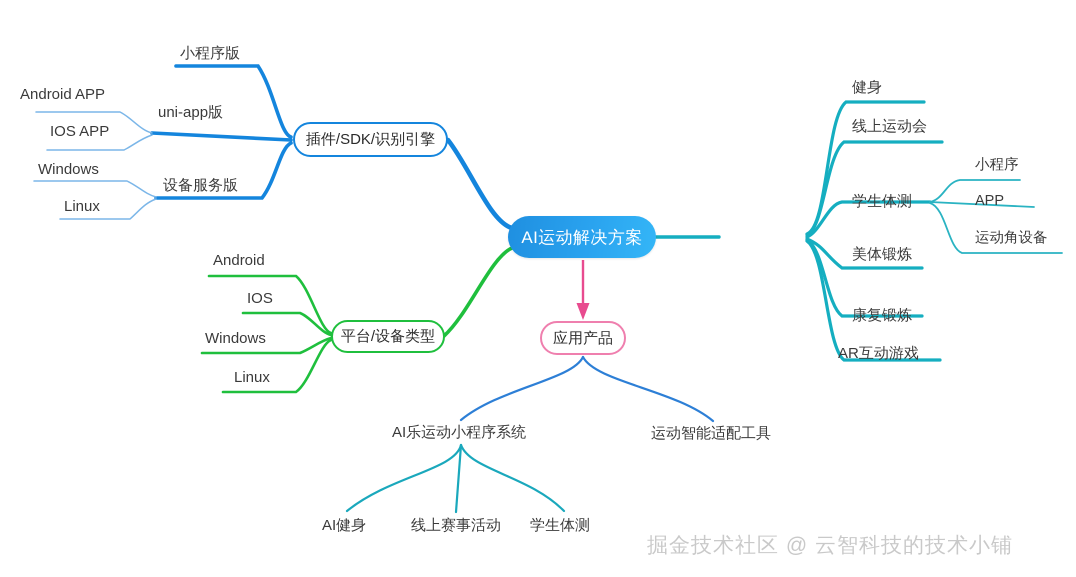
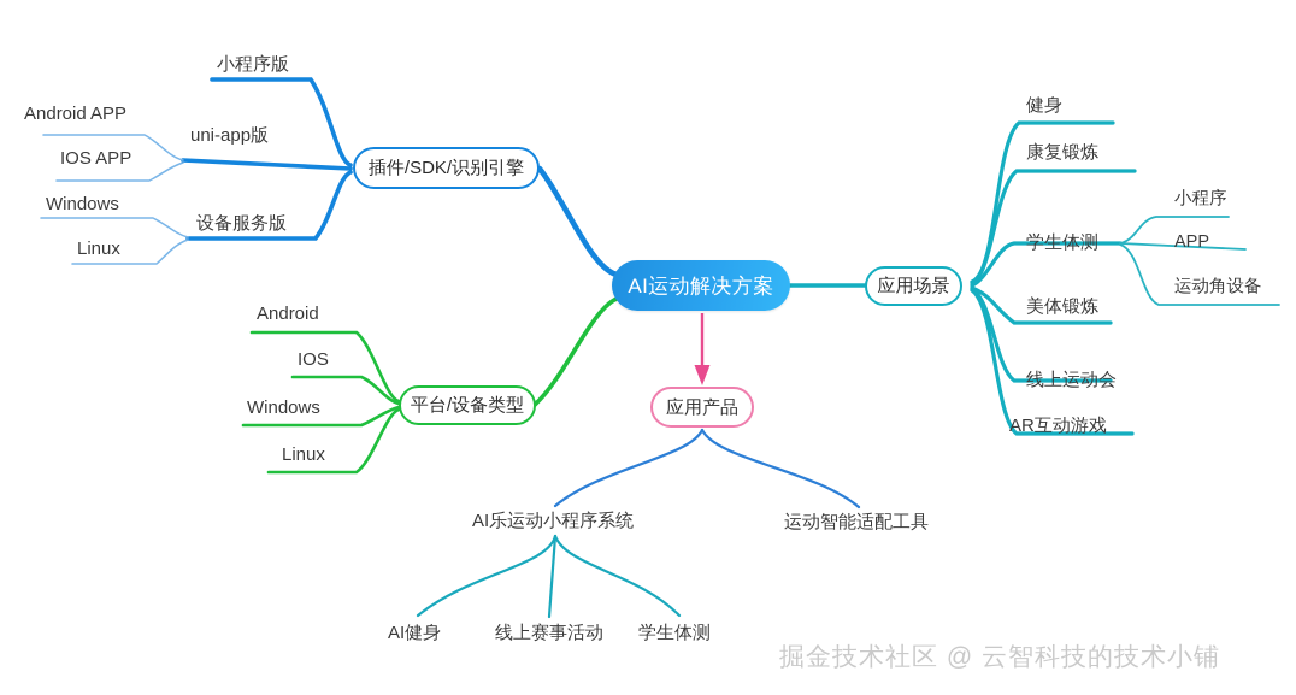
  AI运动解决方案
  插件/SDK/识别引擎
  平台/设备类型
+ 应用场景
  应用产品
  小程序版
  uni-app版
  设备服务版
  Android APP
  IOS APP
  Windows
  Linux
  Android
  IOS
  Windows
  Linux
  健身
- 线上运动会
+ 康复锻炼
  学生体测
  美体锻炼
- 康复锻炼
+ 线上运动会
  AR互动游戏
  小程序
  APP
  运动角设备
  AI乐运动小程序系统
  运动智能适配工具
  AI健身
  线上赛事活动
  学生体测
  掘金技术社区 @ 云智科技的技术小铺
